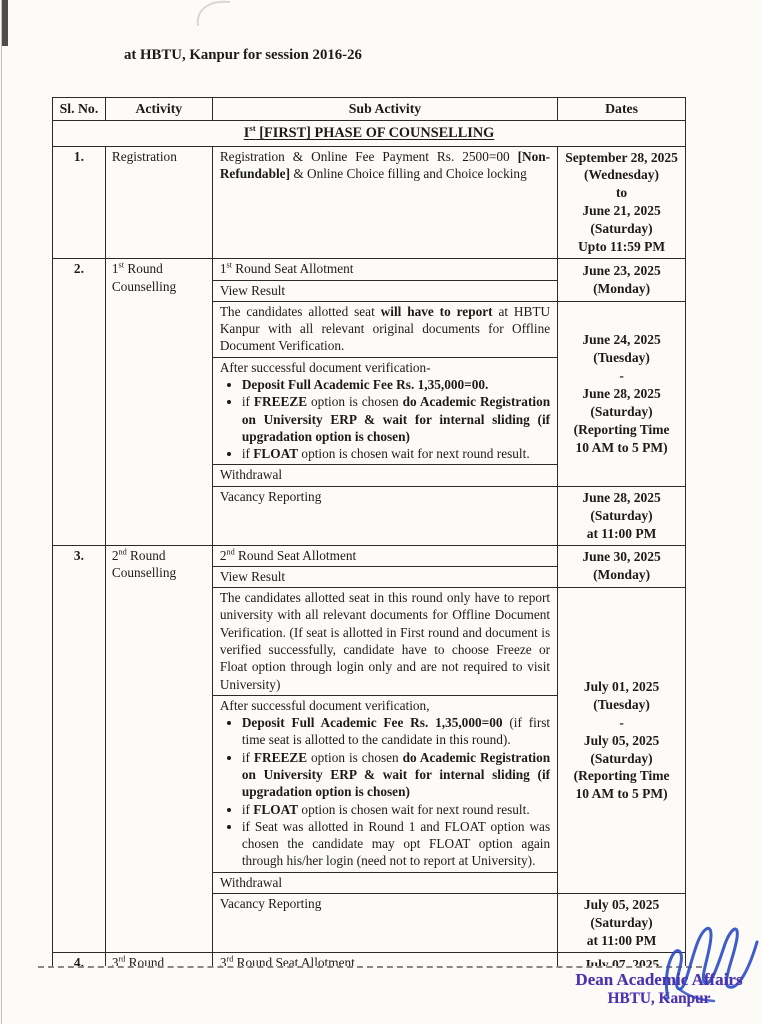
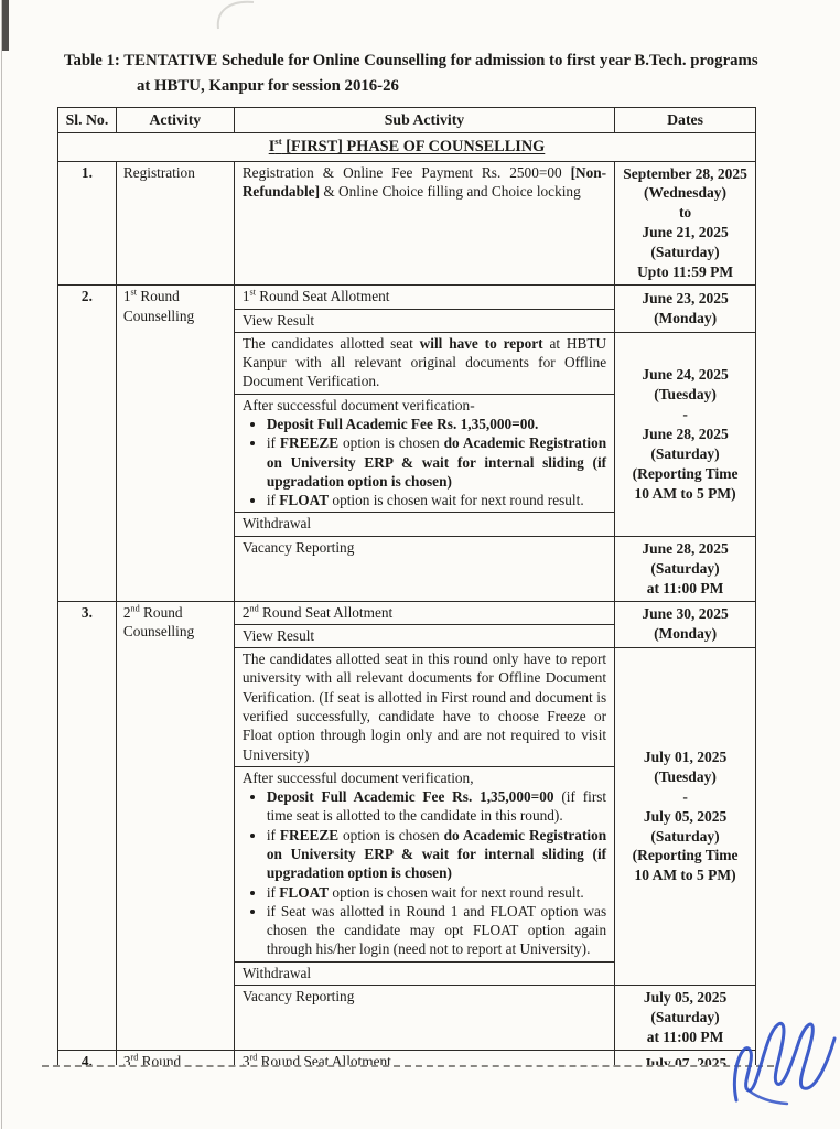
+ Table 1: TENTATIVE Schedule for Online Counselling for admission to first year B.Tech. programs
  at HBTU, Kanpur for session 2016-26
  Sl. No.	Activity	Sub Activity	Dates
  Ist [FIRST] PHASE OF COUNSELLING
  1.	Registration	Registration & Online Fee Payment Rs. 2500=00 [Non-Refundable] & Online Choice filling and Choice locking	September 28, 2025(Wednesday)toJune 21, 2025(Saturday)Upto 11:59 PM
  2.	1st Round Counselling	1st Round Seat Allotment	June 23, 2025(Monday)
  View Result
  The candidates allotted seat will have to report at HBTU Kanpur with all relevant original documents for Offline Document Verification.	June 24, 2025(Tuesday)-June 28, 2025(Saturday)(Reporting Time10 AM to 5 PM)
  After successful document verification-Deposit Full Academic Fee Rs. 1,35,000=00.if FREEZE option is chosen do Academic Registration on University ERP & wait for internal sliding (if upgradation option is chosen)if FLOAT option is chosen wait for next round result.
  Withdrawal
  Vacancy Reporting	June 28, 2025(Saturday)at 11:00 PM
  3.	2nd Round Counselling	2nd Round Seat Allotment	June 30, 2025(Monday)
  View Result
  The candidates allotted seat in this round only have to report university with all relevant documents for Offline Document Verification. (If seat is allotted in First round and document is verified successfully, candidate have to choose Freeze or Float option through login only and are not required to visit University)	July 01, 2025(Tuesday)-July 05, 2025(Saturday)(Reporting Time10 AM to 5 PM)
  After successful document verification,Deposit Full Academic Fee Rs. 1,35,000=00 (if first time seat is allotted to the candidate in this round).if FREEZE option is chosen do Academic Registration on University ERP & wait for internal sliding (if upgradation option is chosen)if FLOAT option is chosen wait for next round result.if Seat was allotted in Round 1 and FLOAT option was chosen the candidate may opt FLOAT option again through his/her login (need not to report at University).
  Withdrawal
  Vacancy Reporting	July 05, 2025(Saturday)at 11:00 PM
- Dean Academic Affairs
- HBTU, Kanpur
